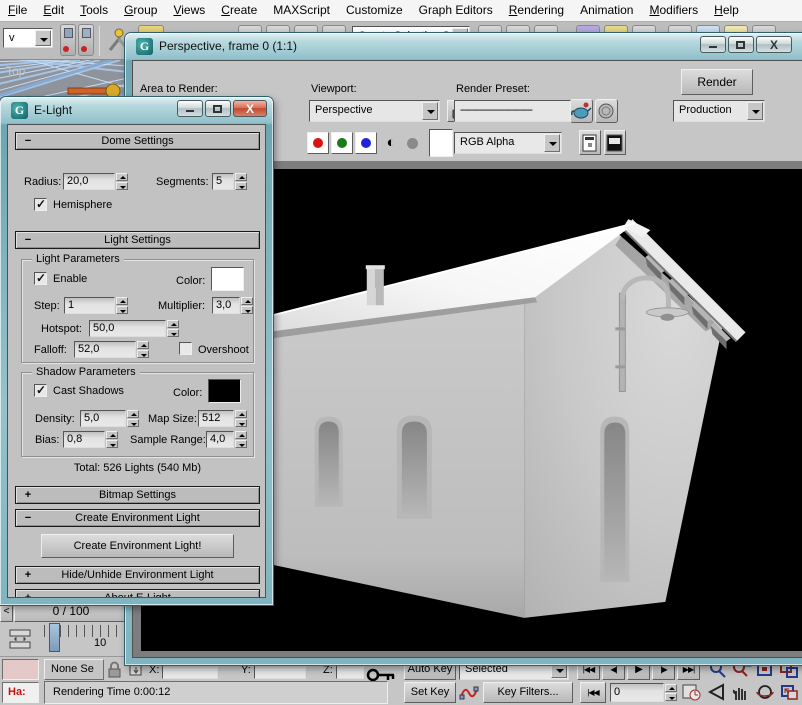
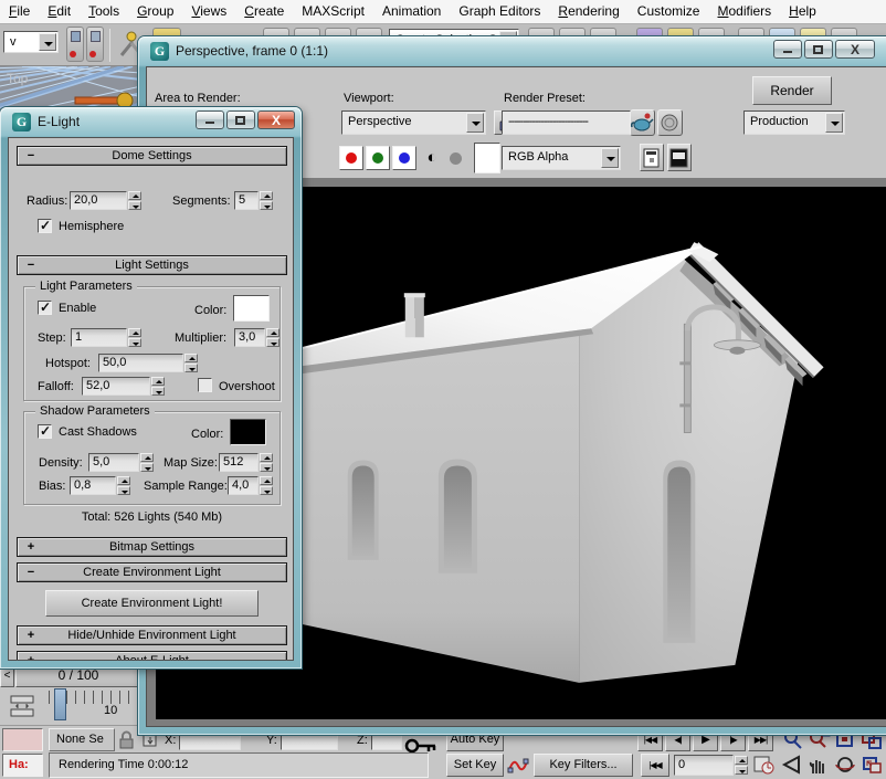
  File
  Edit
  Tools
  Group
  Views
  Create
  MAXScript
- Customize
+ Animation
  Graph Editors
  Rendering
- Animation
+ Customize
  Modifiers
  Help
  v
  Top
  <
  0 / 100
  10
  Ha:
  None Se
  X:
  Y:
  Z:
  Rendering Time 0:00:12
  Auto Key
  Set Key
- Selected
  Key Filters...
  |◀◀
  ◀|
  ▶
  |▶
  ▶▶|
  |◀◀
  0
  G
  Perspective, frame 0 (1:1)
  X
  Area to Render:
  Viewport:
  Perspective
  Render Preset:
  ---------------------------
  Render
  Production
  ◐
  RGB Alpha
  G
  E-Light
  X
  −
  Dome Settings
  Radius:
  20,0
  Segments:
  5
  Hemisphere
  −
  Light Settings
  Light Parameters
  Enable
  Color:
  Step:
  1
  Multiplier:
  3,0
  Hotspot:
  50,0
  Falloff:
  52,0
  Overshoot
  Shadow Parameters
  Cast Shadows
  Color:
  Density:
  5,0
  Map Size:
  512
  Bias:
  0,8
  Sample Range:
  4,0
  Total: 526 Lights (540 Mb)
  +
  Bitmap Settings
  −
  Create Environment Light
  Create Environment Light!
  +
  Hide/Unhide Environment Light
